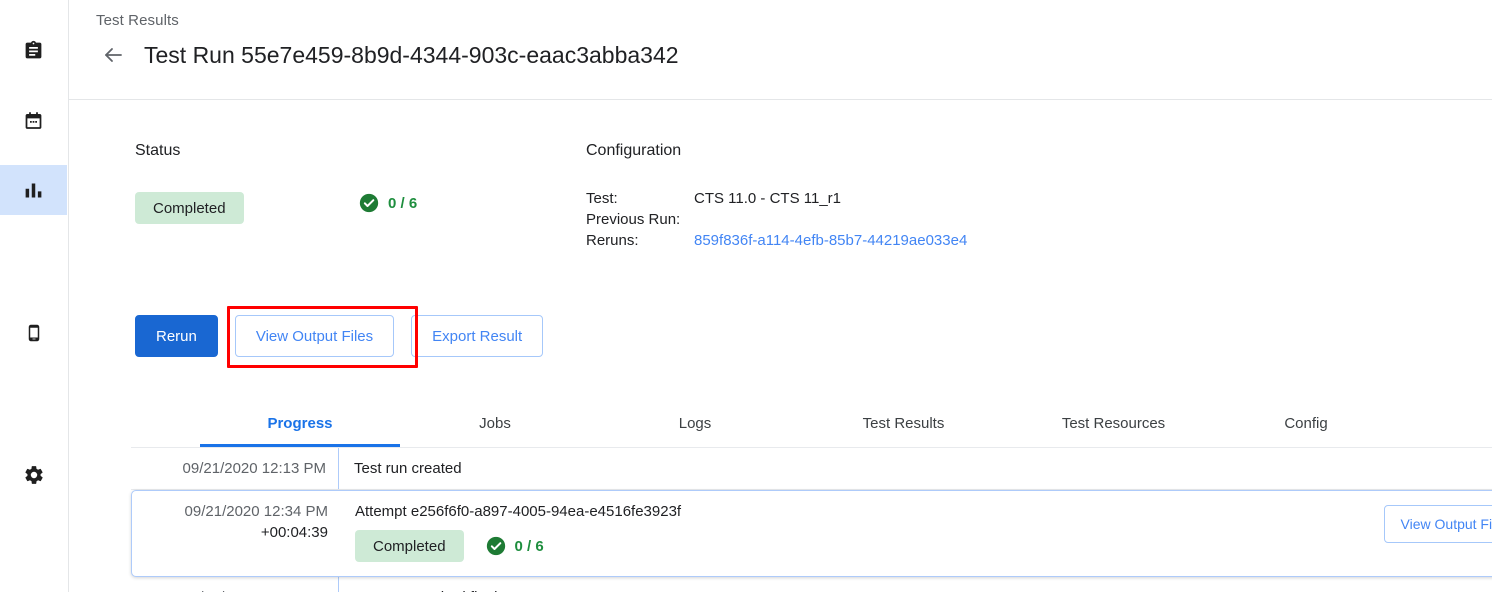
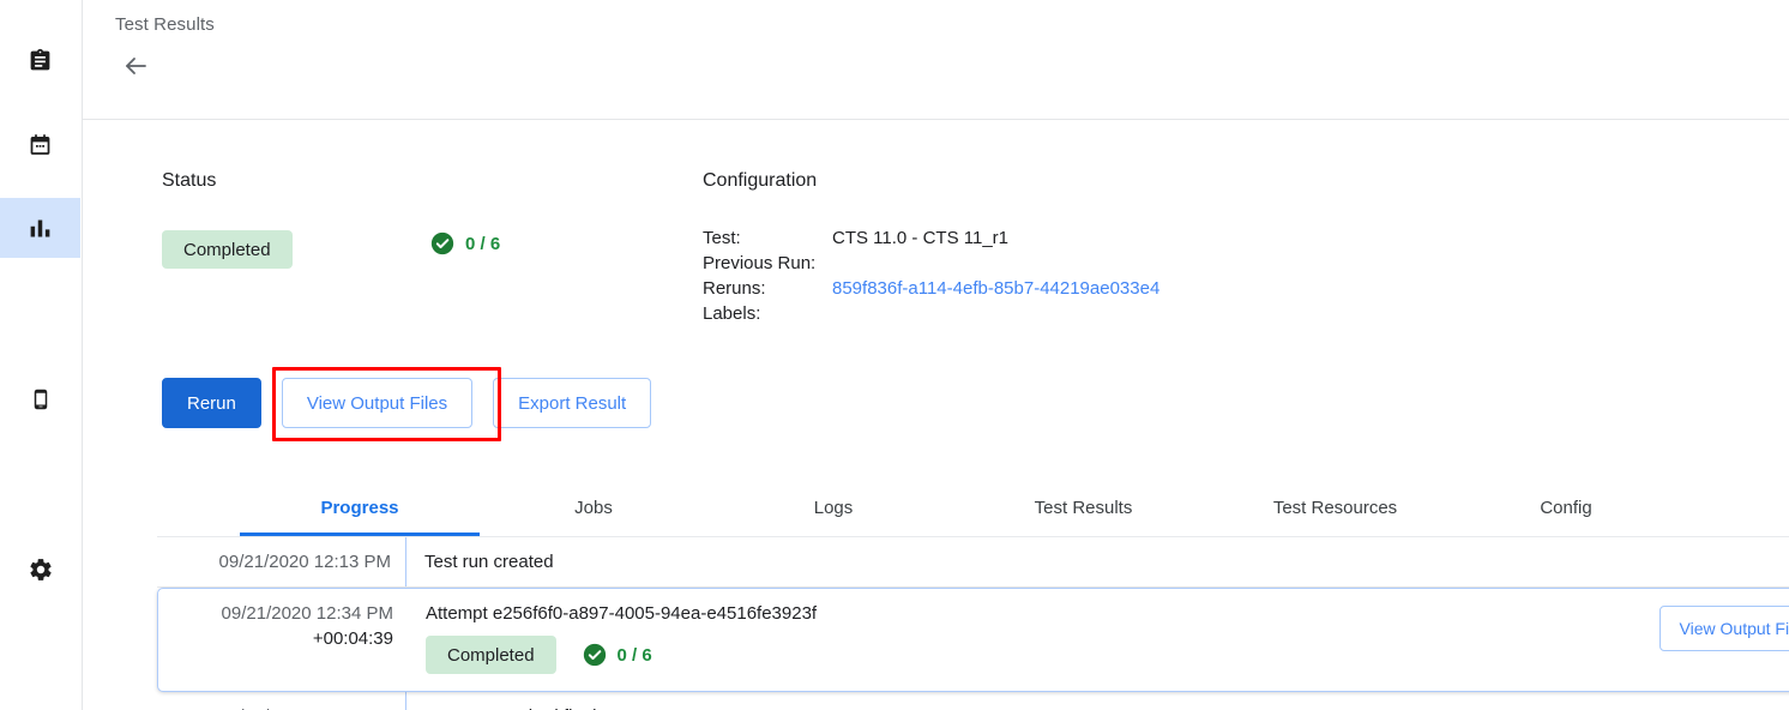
  Test Results
- Test Run 55e7e459-8b9d-4344-903c-eaac3abba342
  Status
  Configuration
  Completed
  0 / 6
  Test:	CTS 11.0 - CTS 11_r1
  Previous Run:
  Reruns:	859f836f-a114-4efb-85b7-44219ae033e4
+ Labels:
  Rerun
  View Output Files
  Export Result
  Progress
  Jobs
  Logs
  Test Results
  Test Resources
  Config
  09/21/2020 12:13 PM
  Test run created
  09/21/2020 12:34 PM
  +00:04:39
  Attempt e256f6f0-a897-4005-94ea-e4516fe3923f
  Completed
  0 / 6
  View Output Fi
